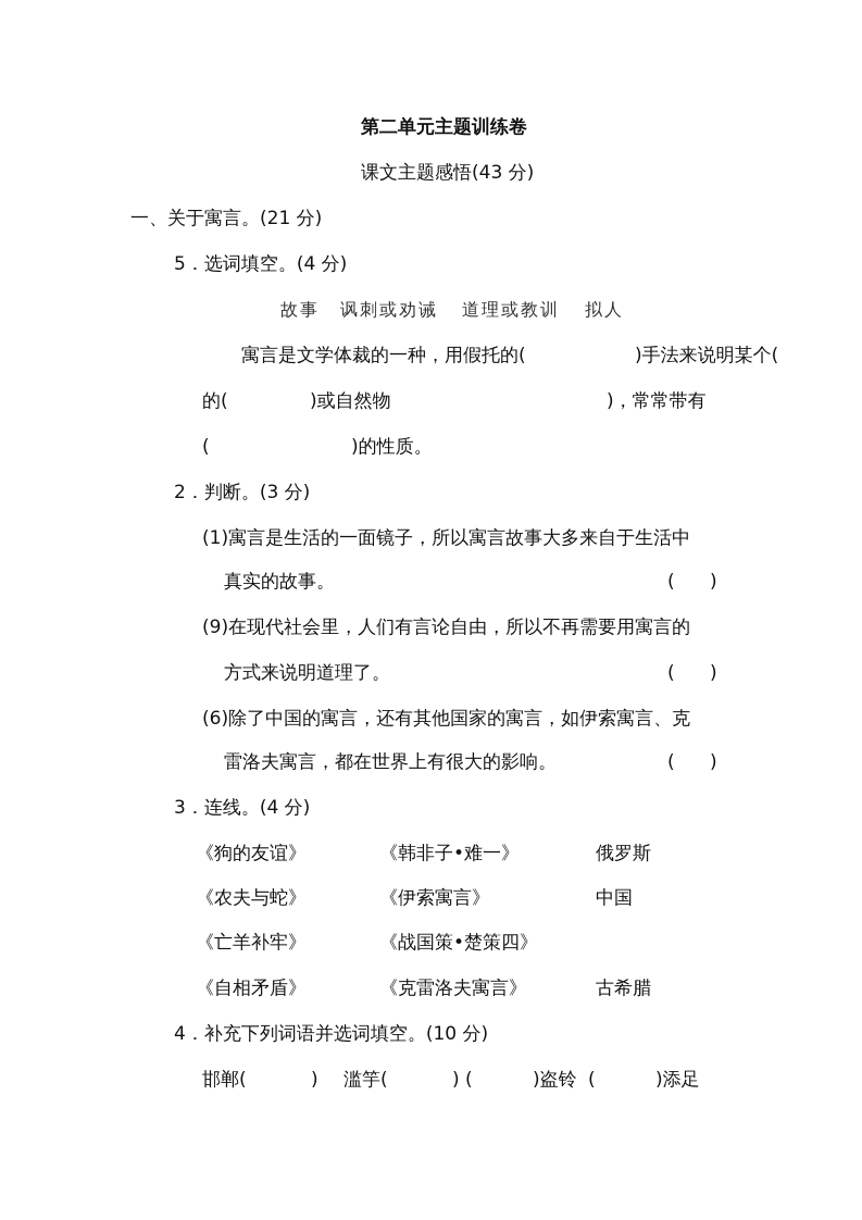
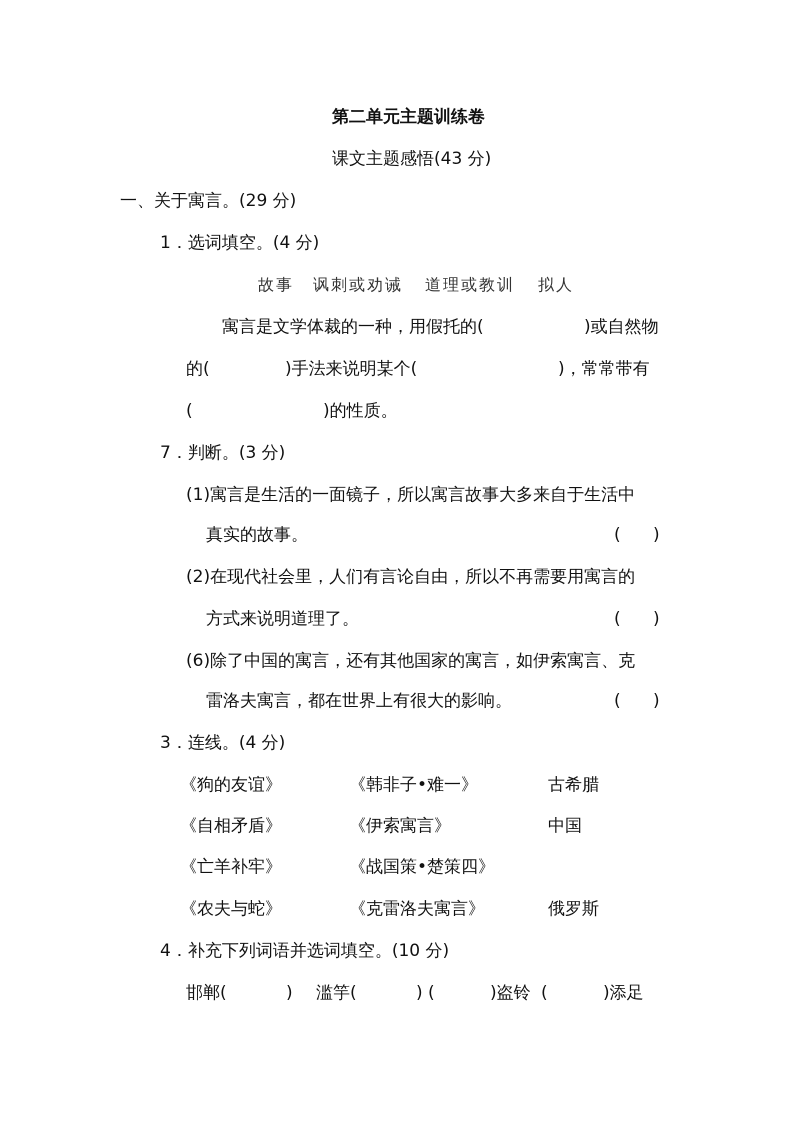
  第二单元主题训练卷
  课文主题感悟(43 分)
- 一、关于寓言。(21 分)
+ 一、关于寓言。(29 分)
- 5．选词填空。(4 分)
+ 1．选词填空。(4 分)
  故事
  讽刺或劝诫
  道理或教训
  拟人
  寓言是文学体裁的一种，用假托的(
- )手法来说明某个(
+ )或自然物
  的(
- )或自然物
+ )手法来说明某个(
  )，常常带有
  (
  )的性质。
- 2．判断。(3 分)
+ 7．判断。(3 分)
  (1)寓言是生活的一面镜子，所以寓言故事大多来自于生活中
  真实的故事。
  ( )
- (9)在现代社会里，人们有言论自由，所以不再需要用寓言的
+ (2)在现代社会里，人们有言论自由，所以不再需要用寓言的
  方式来说明道理了。
  ( )
  (6)除了中国的寓言，还有其他国家的寓言，如伊索寓言、克
  雷洛夫寓言，都在世界上有很大的影响。
  ( )
  3．连线。(4 分)
  《狗的友谊》
  《韩非子•难一》
- 俄罗斯
+ 古希腊
- 《农夫与蛇》
+ 《自相矛盾》
  《伊索寓言》
  中国
  《亡羊补牢》
  《战国策•楚策四》
- 《自相矛盾》
+ 《农夫与蛇》
  《克雷洛夫寓言》
- 古希腊
+ 俄罗斯
  4．补充下列词语并选词填空。(10 分)
  邯郸(
  )
  滥竽(
  )
  (
  )盗铃
  (
  )添足
